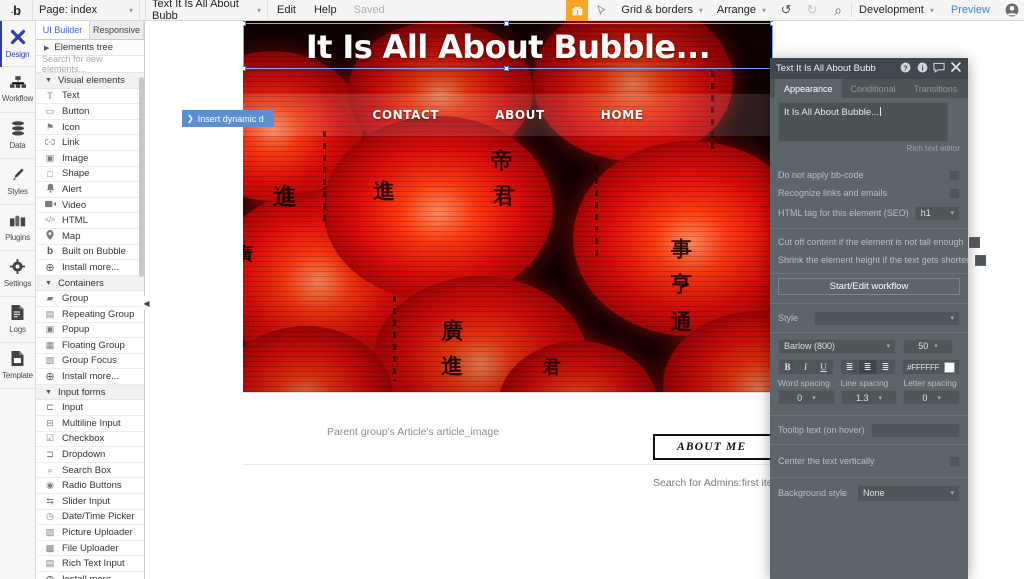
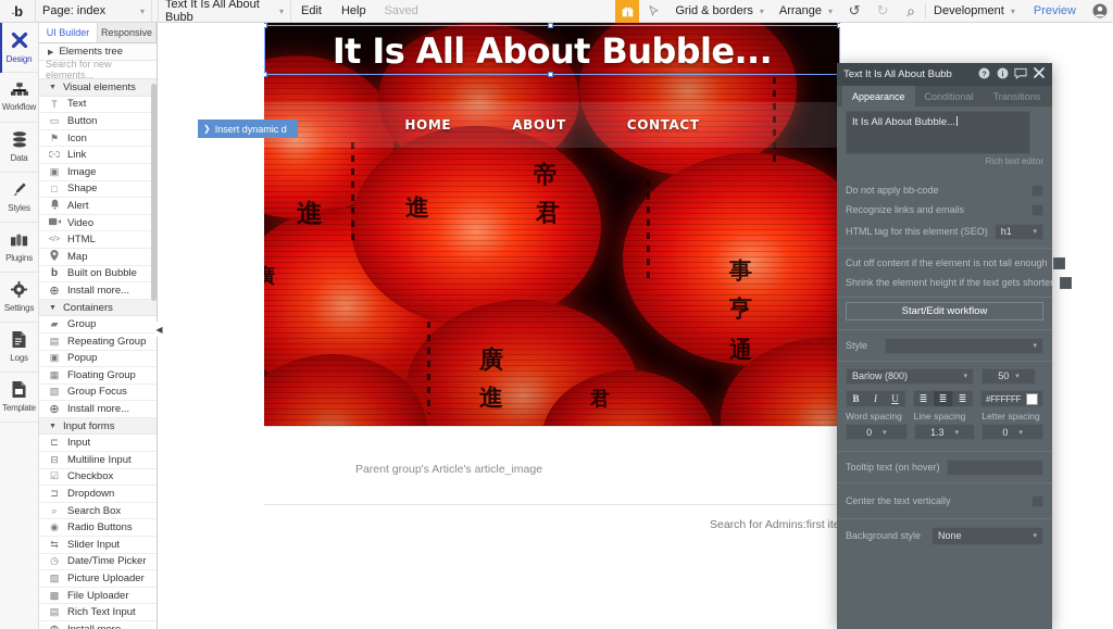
  .
  b
  Page: index
  ▾
  Text It Is All About Bubb
  ▾
  Edit
  Help
  Saved
  Grid & borders
  ▾
  Arrange
  ▾
  ↺
  ↻
  ⌕
  Development
  ▾
  Preview
  Design
  Workflow
  Data
  Styles
  Plugins
  Settings
  Logs
  Template
  UI Builder
  Responsive
  Elements tree
  Search for new elements...
  Visual elements
  T
  Text
  ▭
  Button
  ⚑
  Icon
  Link
  ▣
  Image
  □
  Shape
  Alert
  Video
  HTML
  Map
  b
  Built on Bubble
  ⊕
  Install more...
  Containers
  ▰
  Group
  ▤
  Repeating Group
  ▣
  Popup
  ▦
  Floating Group
  ▧
  Group Focus
  ⊕
  Install more...
  Input forms
  ⊏
  Input
  ⊟
  Multiline Input
  ☑
  Checkbox
  ⊐
  Dropdown
  ⌕
  Search Box
  ◉
  Radio Buttons
  ⇆
  Slider Input
  ◷
  Date/Time Picker
  ▨
  Picture Uploader
  ▩
  File Uploader
  ▤
  Rich Text Input
  ◀
- CONTACT
+ HOME
  ABOUT
- HOME
+ CONTACT
  It Is All About Bubble...
  Parent group's Article's article_image
- ABOUT ME
  Search for Admins:first it
  Text It Is All About Bubb
  ?
  i
  Appearance
  Conditional
  Transitions
  It Is All About Bubble...
  Rich text editor
  Do not apply bb-code
  Recognize links and emails
  HTML tag for this element (SEO)
  h1
  Cut off content if the element is not tall enough
  Shrink the element height if the text gets shorter
  Start/Edit workflow
  Style
  Barlow (800)
  50
  B
  I
  U
  ≣
  ≣
  ≣
  #FFFFFF
  Word spacing
  Line spacing
  Letter spacing
  0
  1.3
  0
  Tooltip text (on hover)
  Center the text vertically
  Background style
  None
  ❯
  Insert dynamic d
